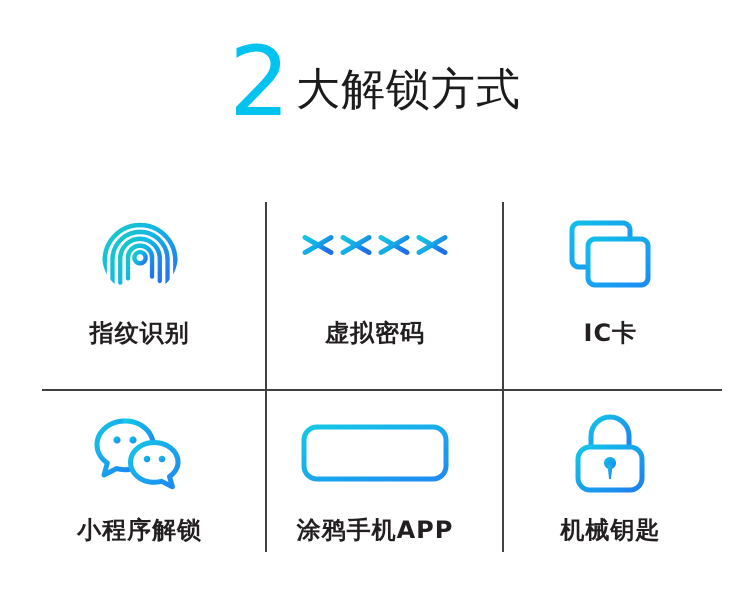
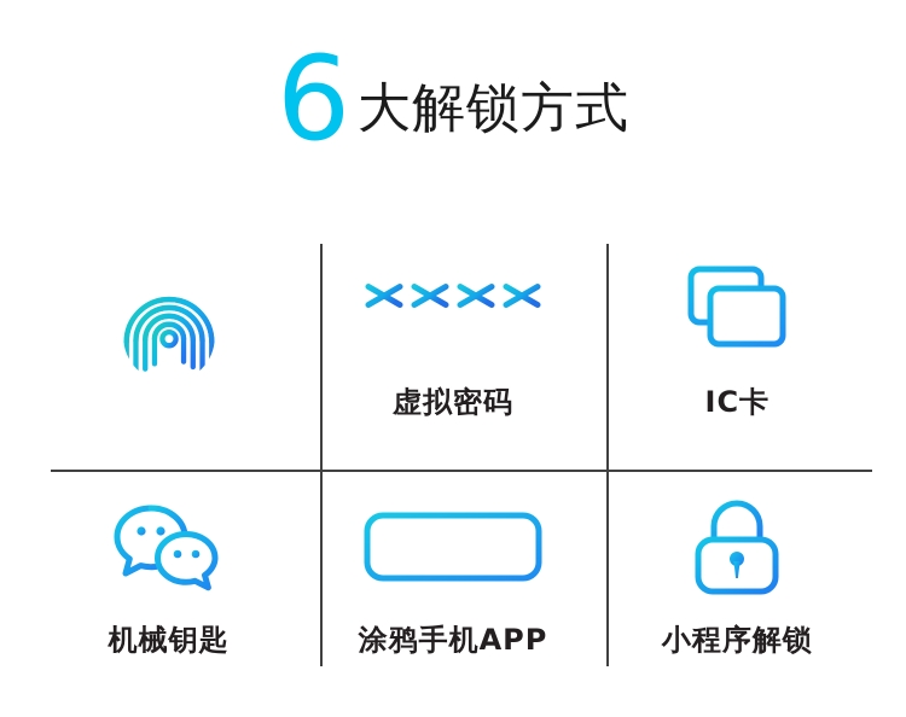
- 2
+ 6
  大解锁方式
- 指纹识别
  虚拟密码
  IC卡
- 小程序解锁
+ 机械钥匙
  涂鸦手机APP
- 机械钥匙
+ 小程序解锁
